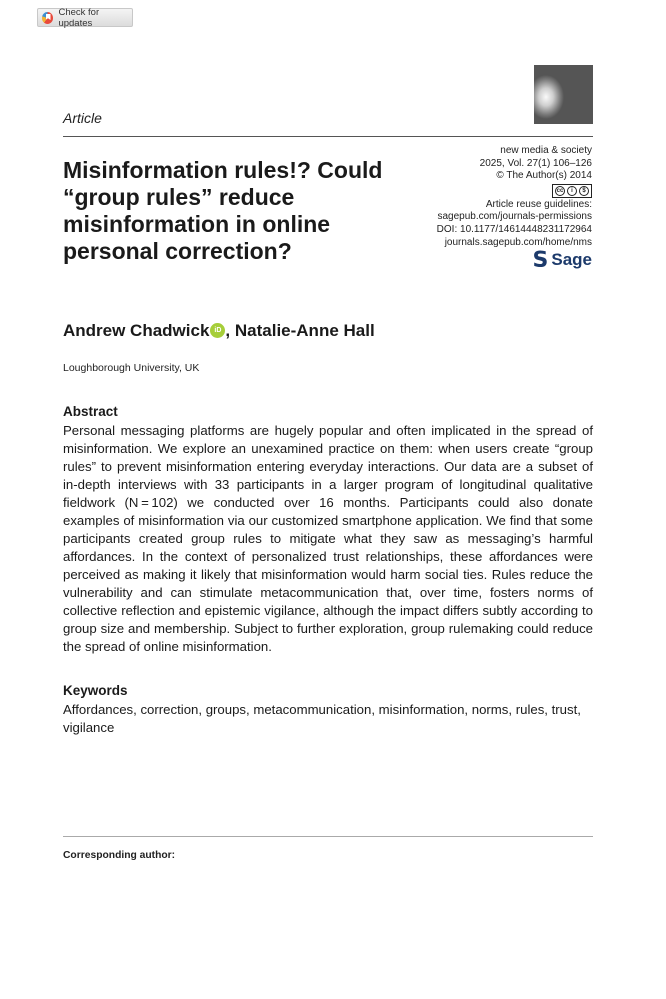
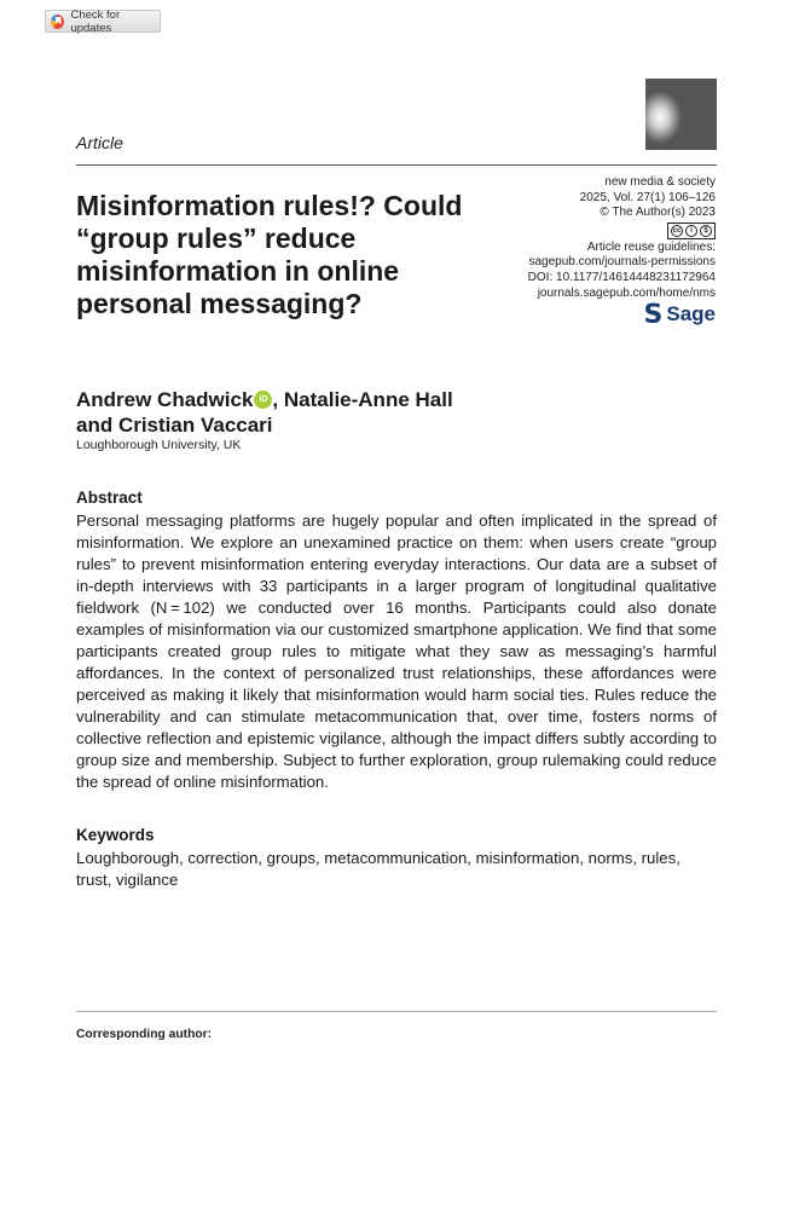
  Check for updates
  Article
  new media & society
  2025, Vol. 27(1) 106–126
- © The Author(s) 2014
+ © The Author(s) 2023
  Article reuse guidelines:
  sagepub.com/journals-permissions
  DOI: 10.1177/14614448231172964
  journals.sagepub.com/home/nms
  𝗦
  Sage
- Misinformation rules!? Could “group rules” reduce misinformation in online personal correction?
+ Misinformation rules!? Could “group rules” reduce misinformation in online personal messaging?
  Andrew Chadwick , Natalie-Anne Hall
+ and Cristian Vaccari
  Loughborough University, UK
  Abstract
  Personal messaging platforms are hugely popular and often implicated in the spread of misinformation. We explore an unexamined practice on them: when users create “group rules” to prevent misinformation entering everyday interactions. Our data are a subset of in-depth interviews with 33 participants in a larger program of longitudinal qualitative fieldwork (N = 102) we conducted over 16 months. Participants could also donate examples of misinformation via our customized smartphone application. We find that some participants created group rules to mitigate what they saw as messaging’s harmful affordances. In the context of personalized trust relationships, these affordances were perceived as making it likely that misinformation would harm social ties. Rules reduce the vulnerability and can stimulate metacommunication that, over time, fosters norms of collective reflection and epistemic vigilance, although the impact differs subtly according to group size and membership. Subject to further exploration, group rulemaking could reduce the spread of online misinformation.
  Keywords
- Affordances, correction, groups, metacommunication, misinformation, norms, rules, trust, vigilance
+ Loughborough, correction, groups, metacommunication, misinformation, norms, rules, trust, vigilance
  Corresponding author:
